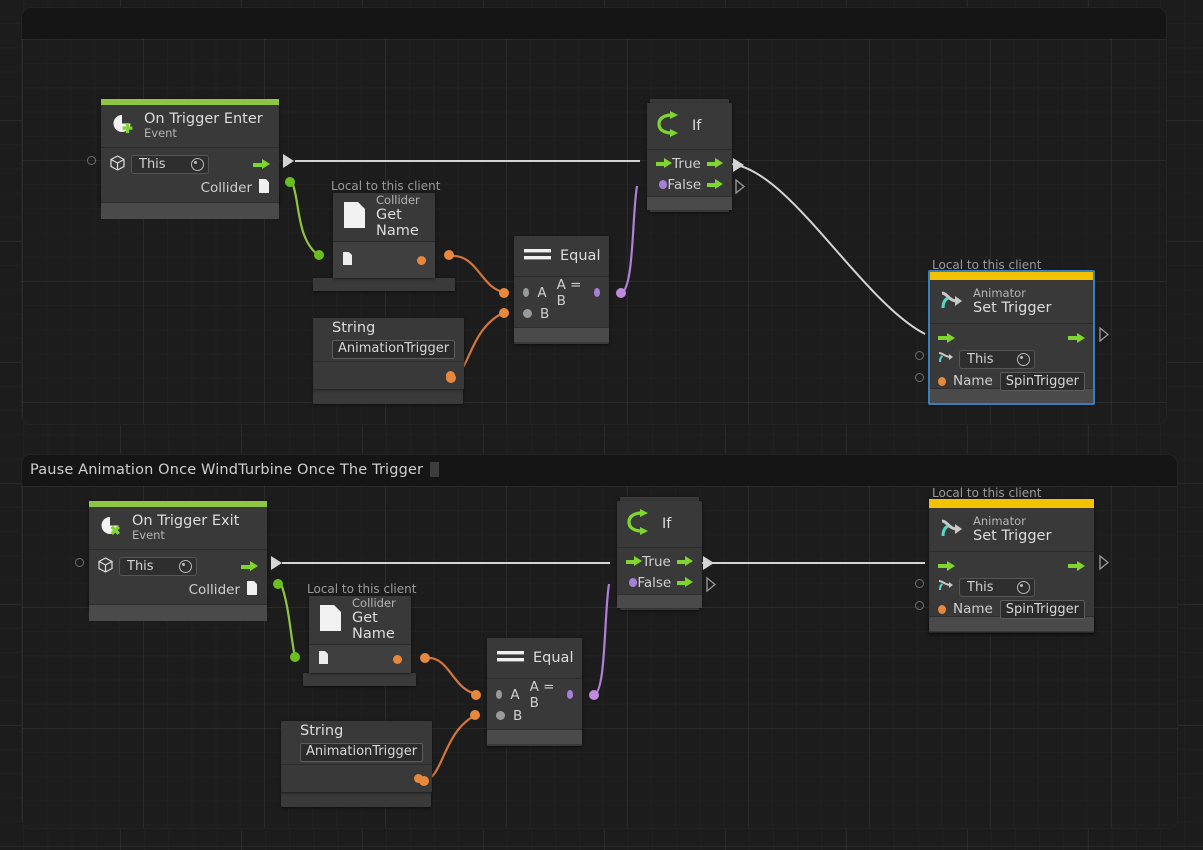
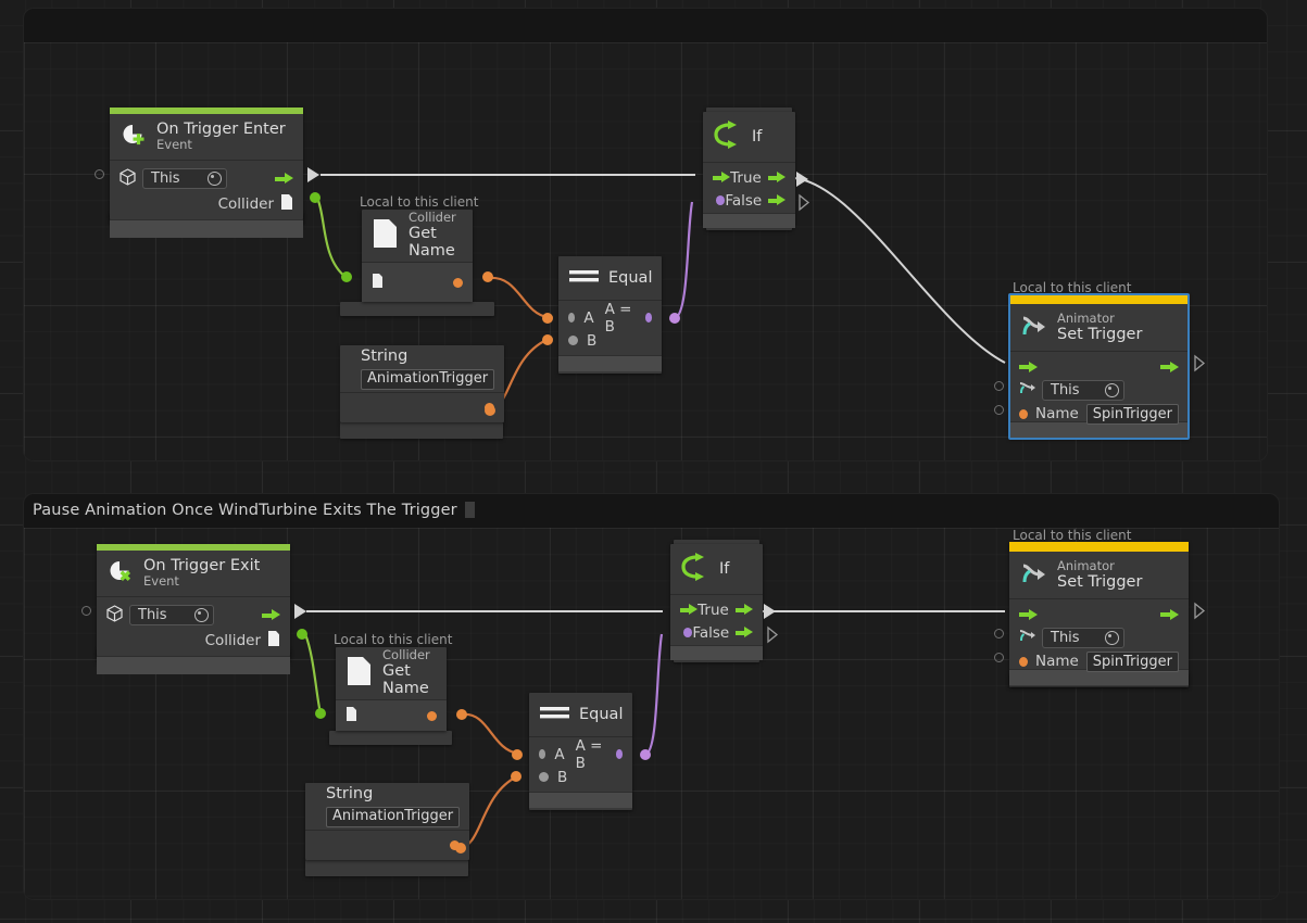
  On Trigger Enter
  Event
  This
  Collider
  Local to this client
  Collider
  Get Name
  String
  AnimationTrigger
  Equal
  A
  A = B
  B
  If
  True
  False
  Local to this client
  Animator
  Set Trigger
  This
  Name
  SpinTrigger
- Pause Animation Once WindTurbine Once The Trigger
+ Pause Animation Once WindTurbine Exits The Trigger
  On Trigger Exit
  Event
  This
  Collider
  Local to this client
  Collider
  Get Name
  String
  AnimationTrigger
  Equal
  A
  A = B
  B
  If
  True
  False
  Local to this client
  Animator
  Set Trigger
  This
  Name
  SpinTrigger
